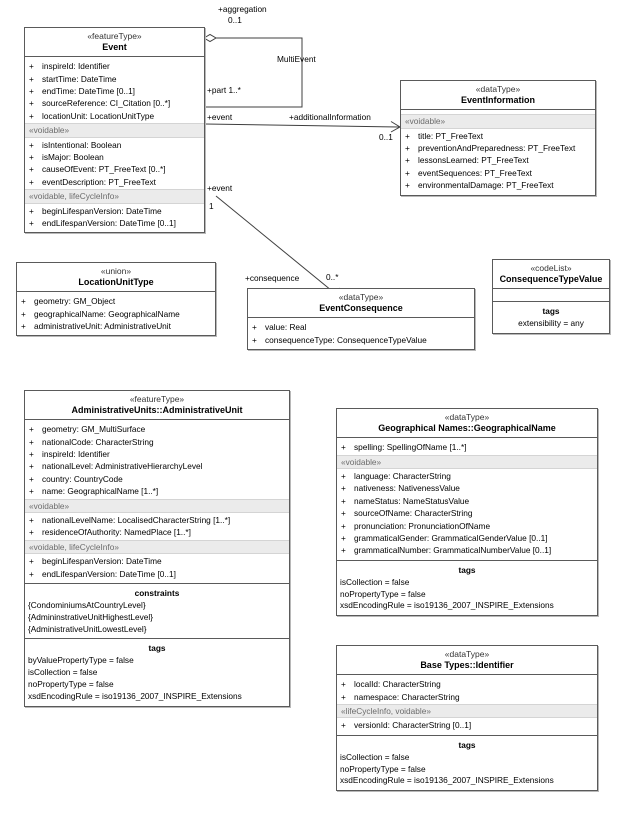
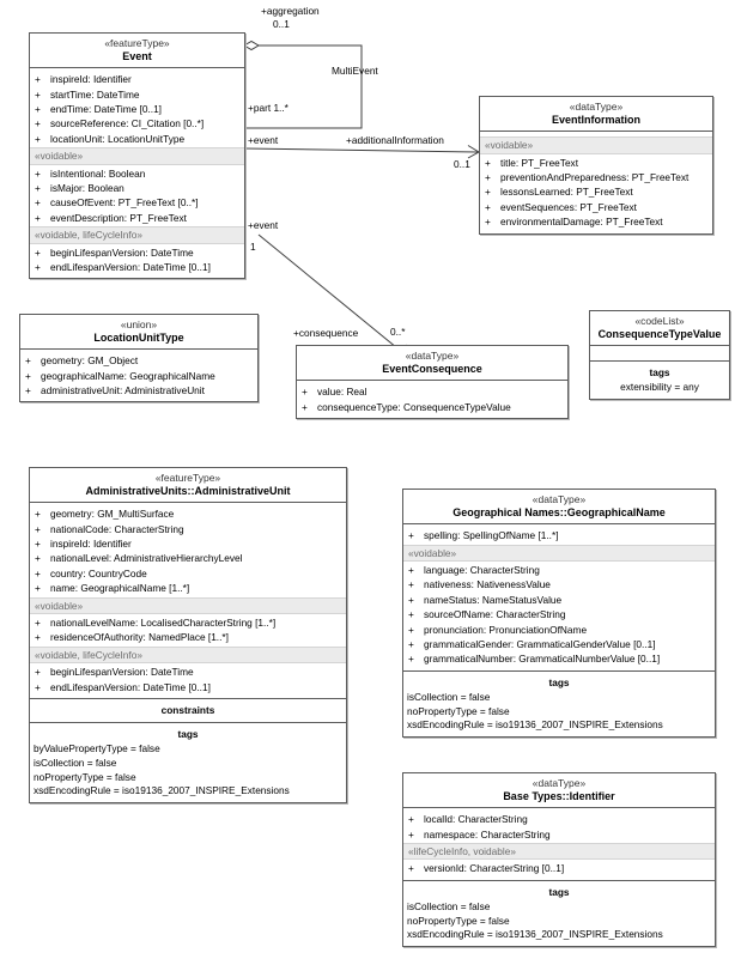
  +aggregation
  0..1
  MultiEvent
  +part 1..*
  +event
  +additionalInformation
  0..1
  +event
  1
  +consequence
  0..*
  «featureType»
  Event
  +
  inspireId: Identifier
  +
  startTime: DateTime
  +
  endTime: DateTime [0..1]
  +
  sourceReference: CI_Citation [0..*]
  +
  locationUnit: LocationUnitType
  «voidable»
  +
  isIntentional: Boolean
  +
  isMajor: Boolean
  +
  causeOfEvent: PT_FreeText [0..*]
  +
  eventDescription: PT_FreeText
  «voidable, lifeCycleInfo»
  +
  beginLifespanVersion: DateTime
  +
  endLifespanVersion: DateTime [0..1]
  «dataType»
  EventInformation
  «voidable»
  +
  title: PT_FreeText
  +
  preventionAndPreparedness: PT_FreeText
  +
  lessonsLearned: PT_FreeText
  +
  eventSequences: PT_FreeText
  +
  environmentalDamage: PT_FreeText
  «union»
  LocationUnitType
  +
  geometry: GM_Object
  +
  geographicalName: GeographicalName
  +
  administrativeUnit: AdministrativeUnit
  «dataType»
  EventConsequence
  +
  value: Real
  +
  consequenceType: ConsequenceTypeValue
  «codeList»
  ConsequenceTypeValue
  tags
  extensibility = any
  «featureType»
  AdministrativeUnits::AdministrativeUnit
  +
  geometry: GM_MultiSurface
  +
  nationalCode: CharacterString
  +
  inspireId: Identifier
  +
  nationalLevel: AdministrativeHierarchyLevel
  +
  country: CountryCode
  +
  name: GeographicalName [1..*]
  «voidable»
  +
  nationalLevelName: LocalisedCharacterString [1..*]
  +
  residenceOfAuthority: NamedPlace [1..*]
  «voidable, lifeCycleInfo»
  +
  beginLifespanVersion: DateTime
  +
  endLifespanVersion: DateTime [0..1]
  constraints
- {CondominiumsAtCountryLevel}
- {AdmininstrativeUnitHighestLevel}
- {AdministrativeUnitLowestLevel}
  tags
  byValuePropertyType = false
  isCollection = false
  noPropertyType = false
  xsdEncodingRule = iso19136_2007_INSPIRE_Extensions
  «dataType»
  Geographical Names::GeographicalName
  +
  spelling: SpellingOfName [1..*]
  «voidable»
  +
  language: CharacterString
  +
  nativeness: NativenessValue
  +
  nameStatus: NameStatusValue
  +
  sourceOfName: CharacterString
  +
  pronunciation: PronunciationOfName
  +
  grammaticalGender: GrammaticalGenderValue [0..1]
  +
  grammaticalNumber: GrammaticalNumberValue [0..1]
  tags
  isCollection = false
  noPropertyType = false
  xsdEncodingRule = iso19136_2007_INSPIRE_Extensions
  «dataType»
  Base Types::Identifier
  +
  localId: CharacterString
  +
  namespace: CharacterString
  «lifeCycleInfo, voidable»
  +
  versionId: CharacterString [0..1]
  tags
  isCollection = false
  noPropertyType = false
  xsdEncodingRule = iso19136_2007_INSPIRE_Extensions
